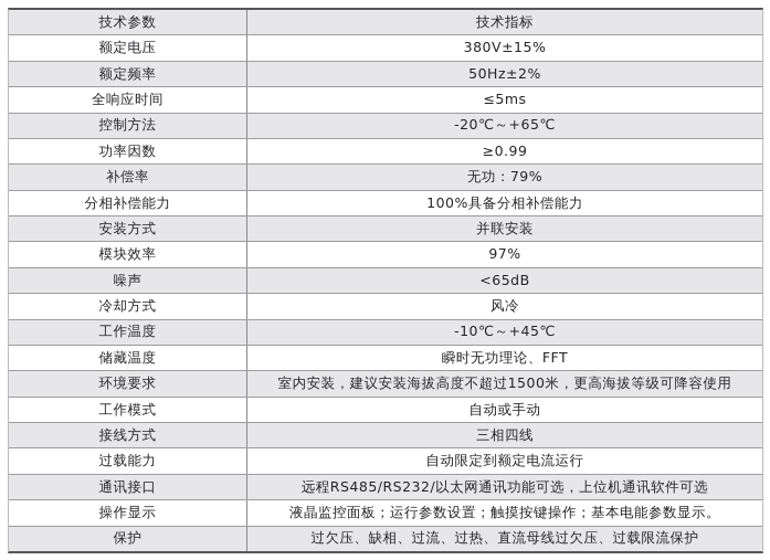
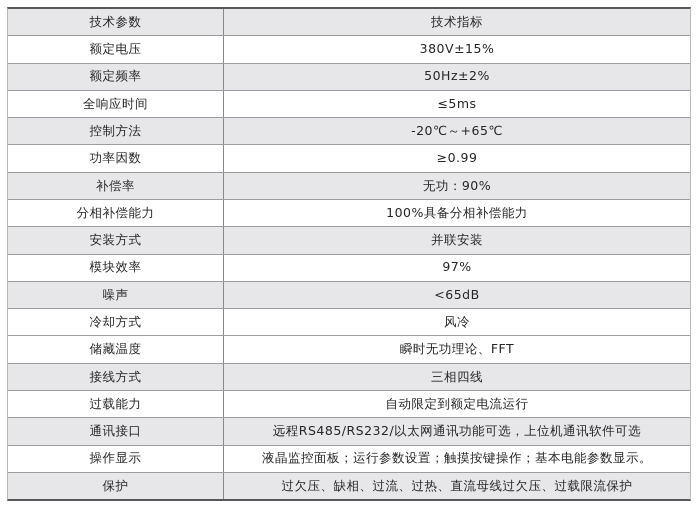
  技术参数
  技术指标
  额定电压
  380V±15%
  额定频率
  50Hz±2%
  全响应时间
  ≤5ms
  控制方法
  -20℃～+65℃
  功率因数
  ≥0.99
  补偿率
- 无功：79%
+ 无功：90%
  分相补偿能力
  100%具备分相补偿能力
  安装方式
  并联安装
  模块效率
  97%
  噪声
  <65dB
  冷却方式
  风冷
- 工作温度
- -10℃～+45℃
  储藏温度
  瞬时无功理论、FFT
- 环境要求
- 室内安装，建议安装海拔高度不超过1500米，更高海拔等级可降容使用
- 工作模式
- 自动或手动
  接线方式
  三相四线
  过载能力
  自动限定到额定电流运行
  通讯接口
  远程RS485/RS232/以太网通讯功能可选，上位机通讯软件可选
  操作显示
  液晶监控面板；运行参数设置；触摸按键操作；基本电能参数显示。
  保护
  过欠压、缺相、过流、过热、直流母线过欠压、过载限流保护
